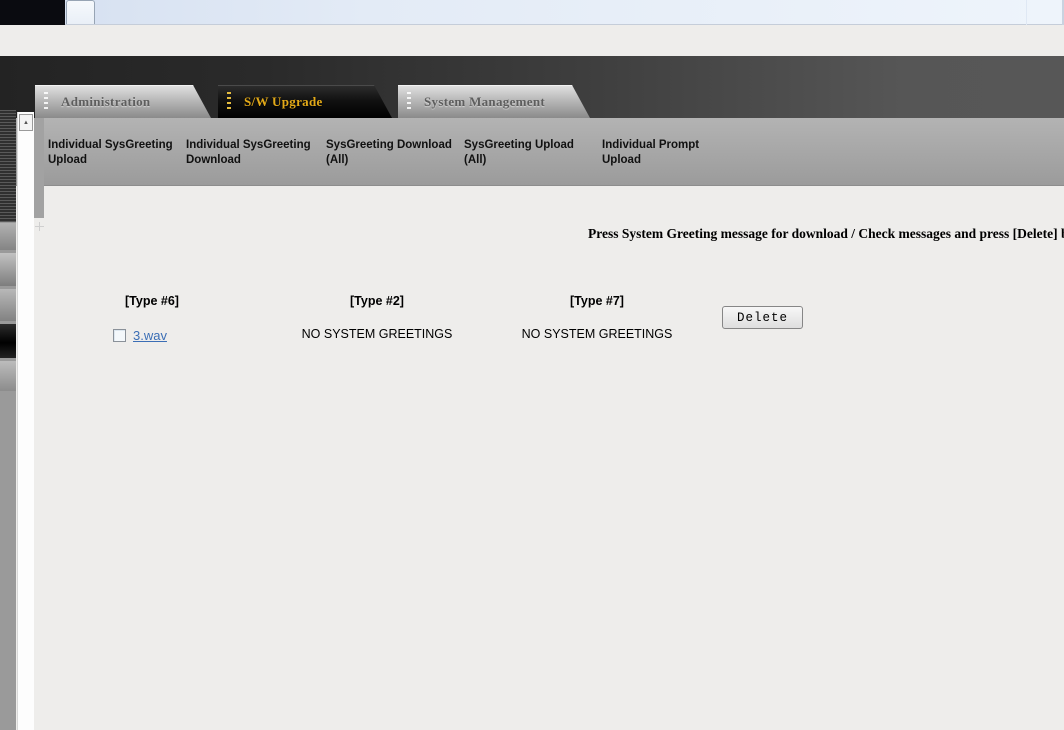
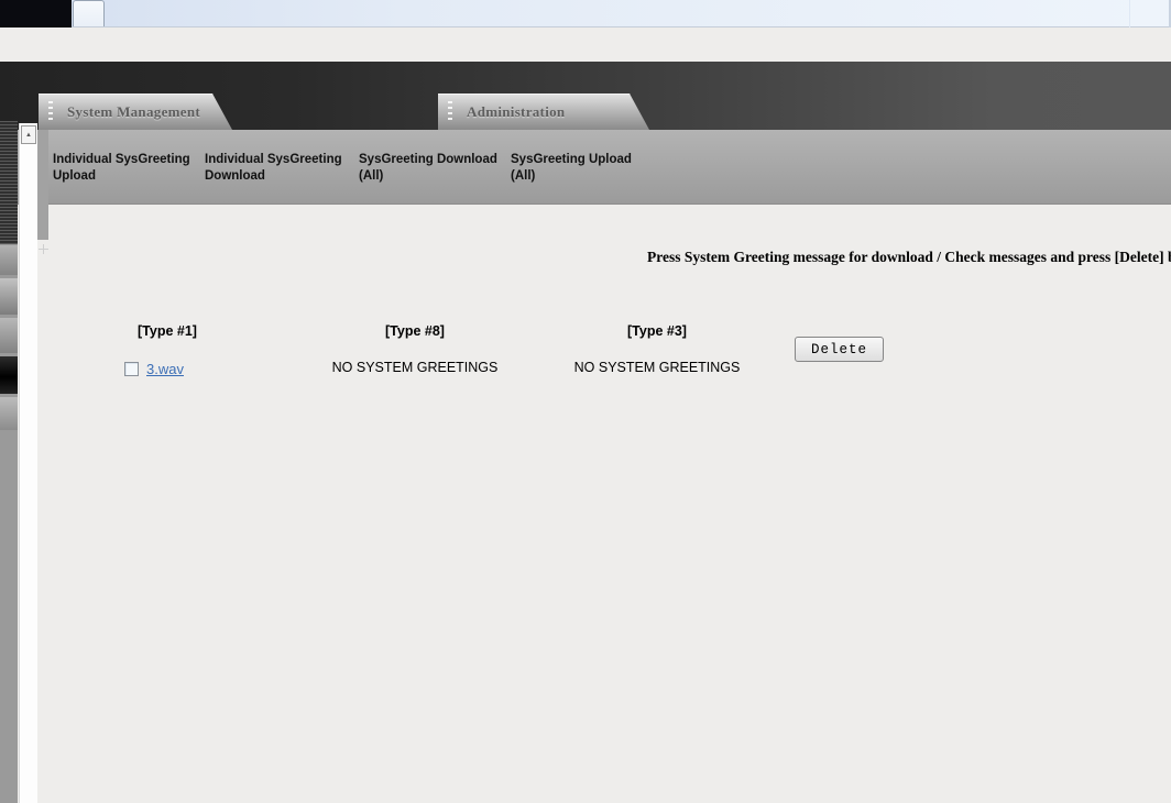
- Administration
+ System Management
- S/W Upgrade
- System Management
+ Administration
  Individual SysGreeting Upload
  Individual SysGreeting Download
  SysGreeting Download (All)
  SysGreeting Upload (All)
- Individual Prompt Upload
  Press System Greeting message for download / Check messages and press [Delete]
- [Type #6]
+ [Type #1]
- [Type #2]
+ [Type #8]
- [Type #7]
+ [Type #3]
  3.wav
  NO SYSTEM GREETINGS
  NO SYSTEM GREETINGS
  Delete
